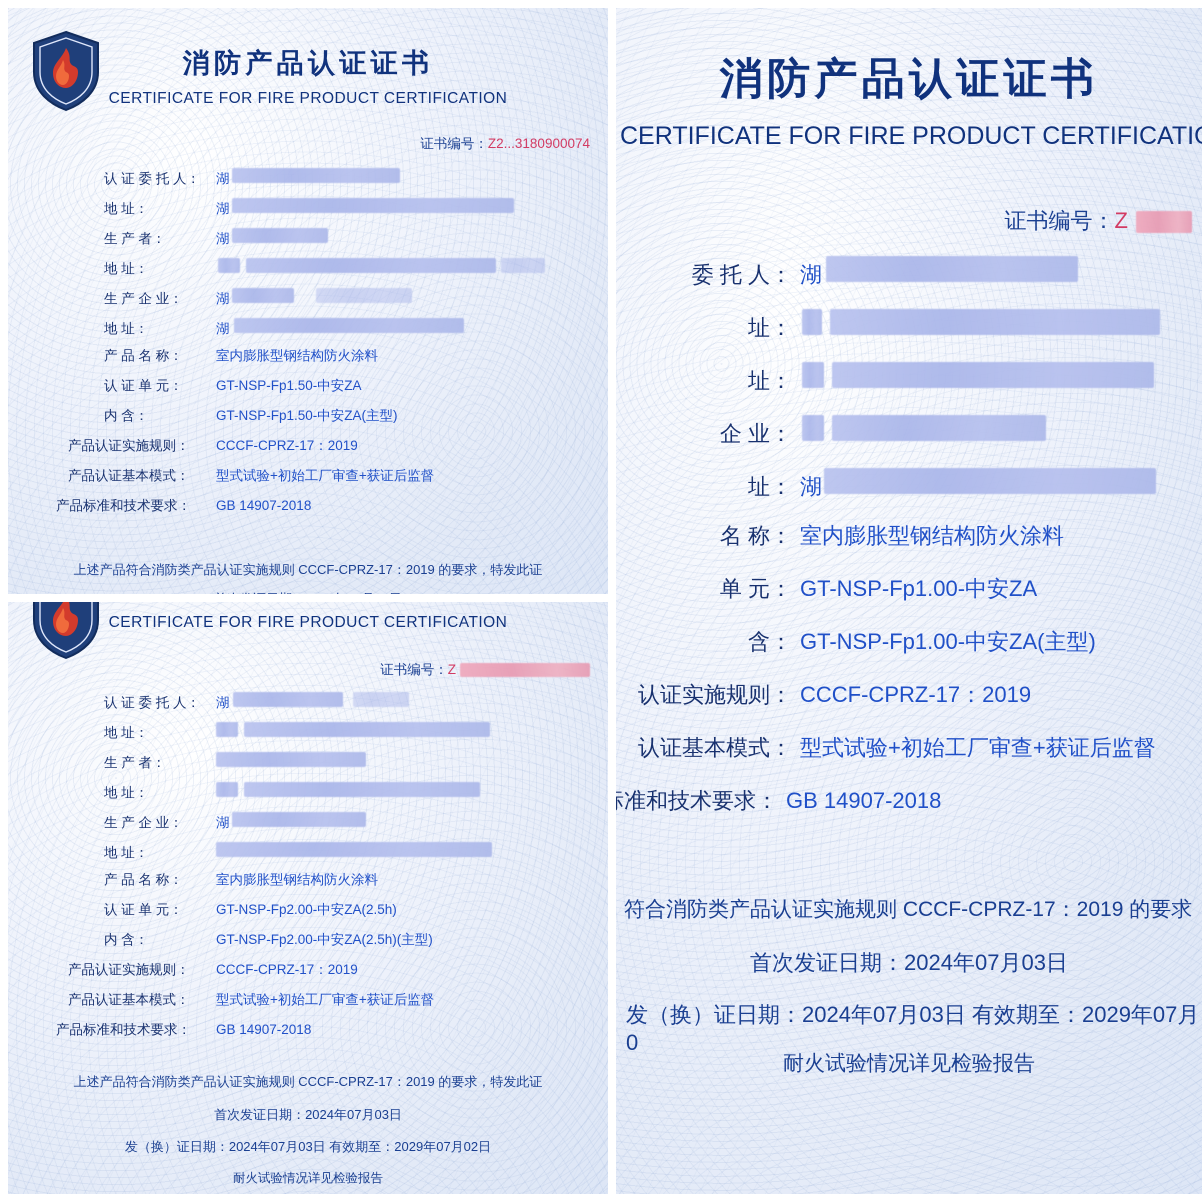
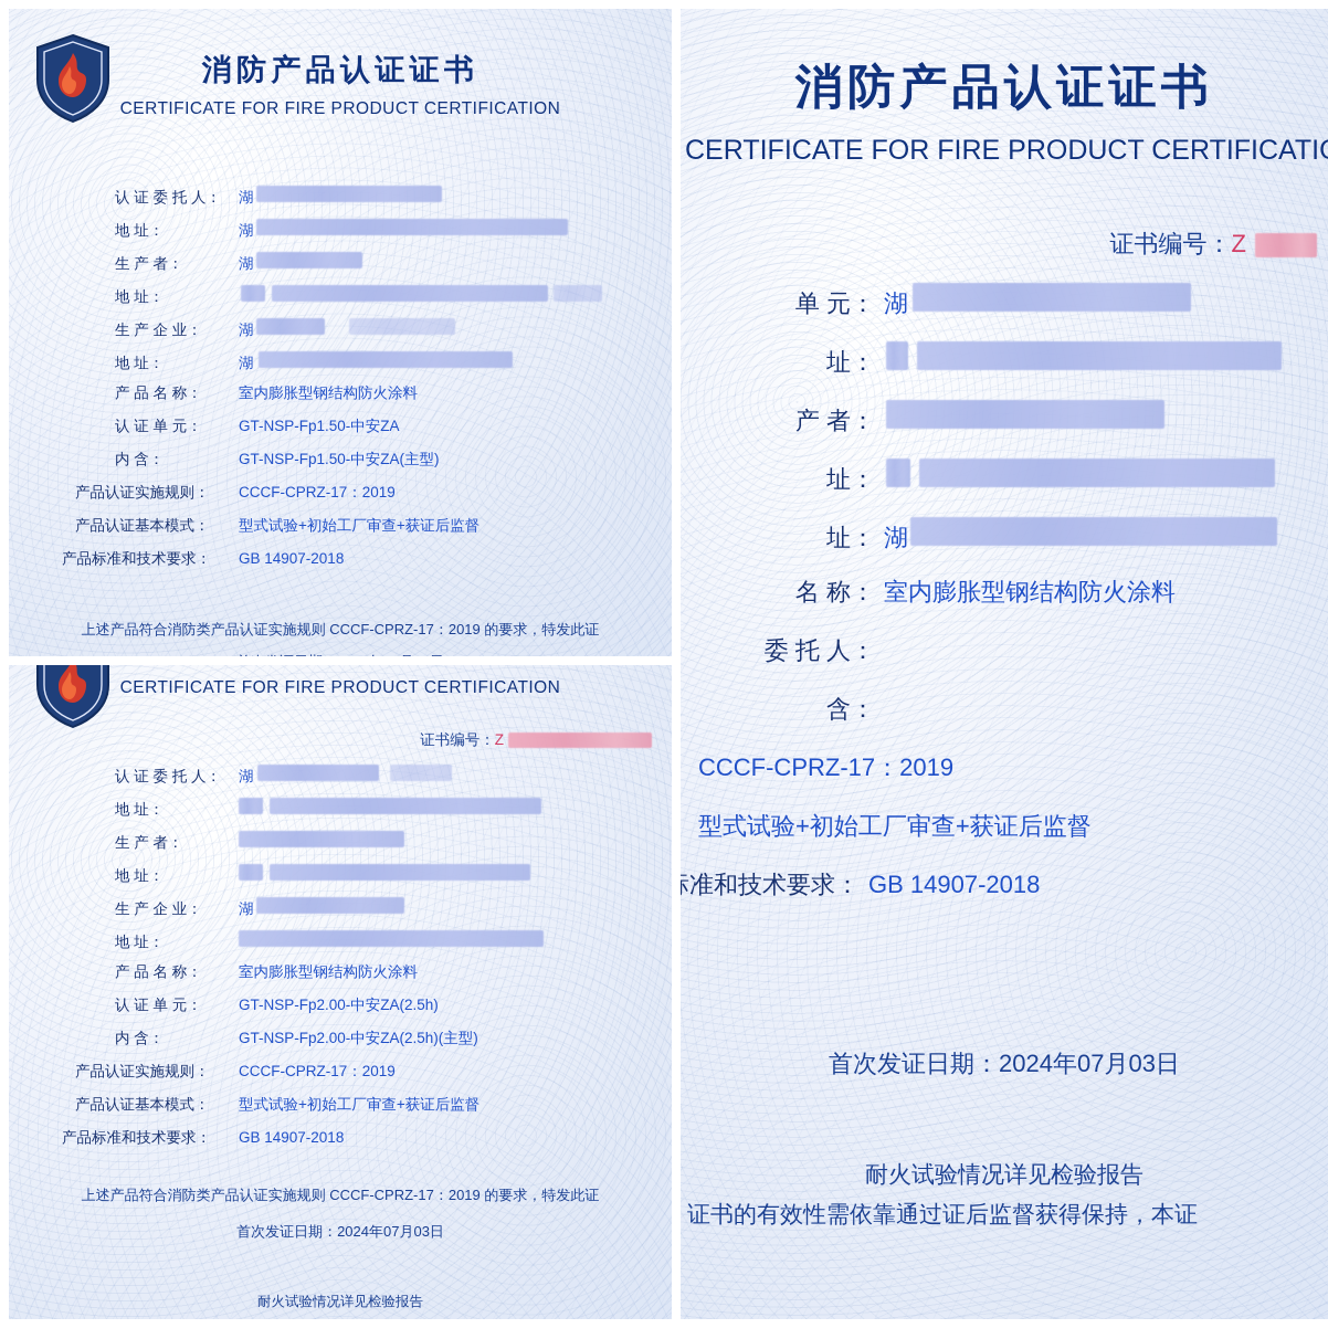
  消防产品认证证书
  CERTIFICATE FOR FIRE PRODUCT CERTIFICATION
- 证书编号：Z2...3180900074
  认 证 委 托 人：
  湖
  地 址：
  湖
  生 产 者：
  湖
  地 址：
  生 产 企 业：
  湖
  地 址：
  湖
  产 品 名 称：
  室内膨胀型钢结构防火涂料
  认 证 单 元：
  GT-NSP-Fp1.50-中安ZA
  内 含：
  GT-NSP-Fp1.50-中安ZA(主型)
  产品认证实施规则：
  CCCF-CPRZ-17：2019
  产品认证基本模式：
  型式试验+初始工厂审查+获证后监督
  产品标准和技术要求：
  GB 14907-2018
  上述产品符合消防类产品认证实施规则 CCCF-CPRZ-17：2019 的要求，特发此证
  CERTIFICATE FOR FIRE PRODUCT CERTIFICATION
  证书编号：Z
  认 证 委 托 人：
  湖
  地 址：
  生 产 者：
  地 址：
  生 产 企 业：
  湖
  地 址：
  产 品 名 称：
  室内膨胀型钢结构防火涂料
  认 证 单 元：
  GT-NSP-Fp2.00-中安ZA(2.5h)
  内 含：
  GT-NSP-Fp2.00-中安ZA(2.5h)(主型)
  产品认证实施规则：
  CCCF-CPRZ-17：2019
  产品认证基本模式：
  型式试验+初始工厂审查+获证后监督
  产品标准和技术要求：
  GB 14907-2018
  上述产品符合消防类产品认证实施规则 CCCF-CPRZ-17：2019 的要求，特发此证
  首次发证日期：2024年07月03日
- 发（换）证日期：2024年07月03日 有效期至：2029年07月02日
  耐火试验情况详见检验报告
  消防产品认证证书
  CERTIFICATE FOR FIRE PRODUCT CERTIFICATI
  证书编号：Z
- 委 托 人：
+ 单 元：
  湖
  址：
+ 产 者：
  址：
- 企 业：
  址：
  湖
  名 称：
  室内膨胀型钢结构防火涂料
- 单 元：
+ 委 托 人：
- GT-NSP-Fp1.00-中安ZA
  含：
- GT-NSP-Fp1.00-中安ZA(主型)
- 认证实施规则：
  CCCF-CPRZ-17：2019
- 认证基本模式：
  型式试验+初始工厂审查+获证后监督
  准和技术要求：
  GB 14907-2018
- 符合消防类产品认证实施规则 CCCF-CPRZ-17：2019 的要求
  首次发证日期：2024年07月03日
- 发（换）证日期：2024年07月03日 有效期至：2029年07月0
  耐火试验情况详见检验报告
+ 证书的有效性需依靠通过证后监督获得保持，本证
